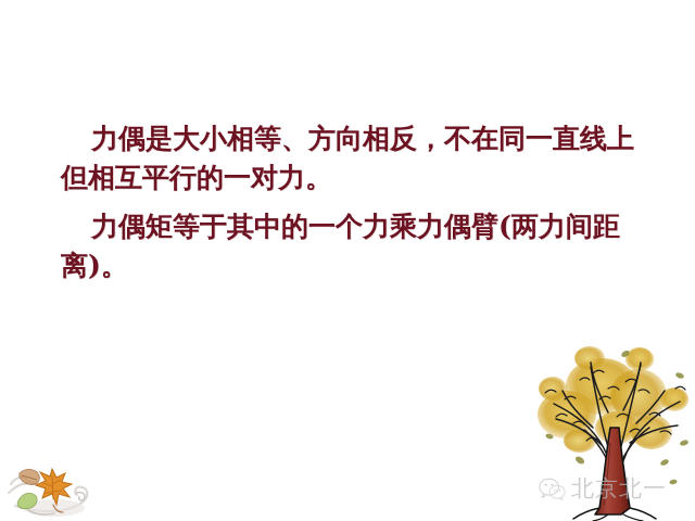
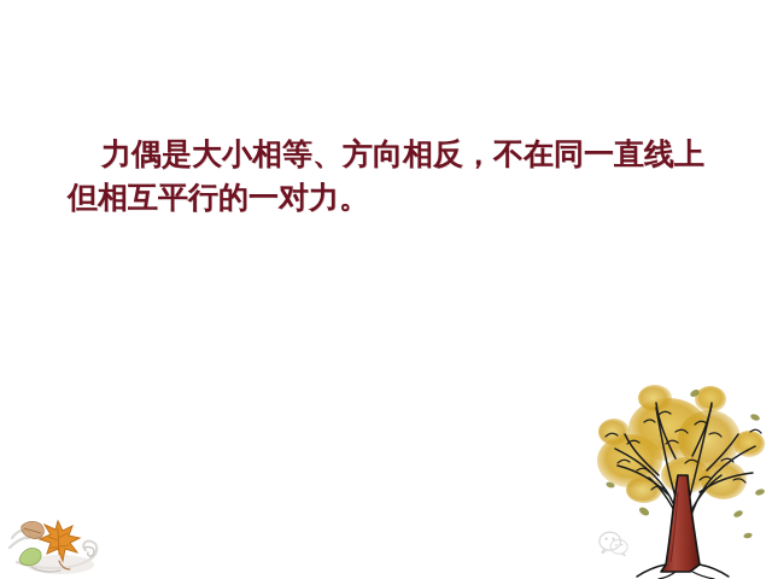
  力偶是大小相等、方向相反，不在同一直线上但相互平行的一对力。
- 力偶矩等于其中的一个力乘力偶臂(两力间距离)。
- 北京北一
